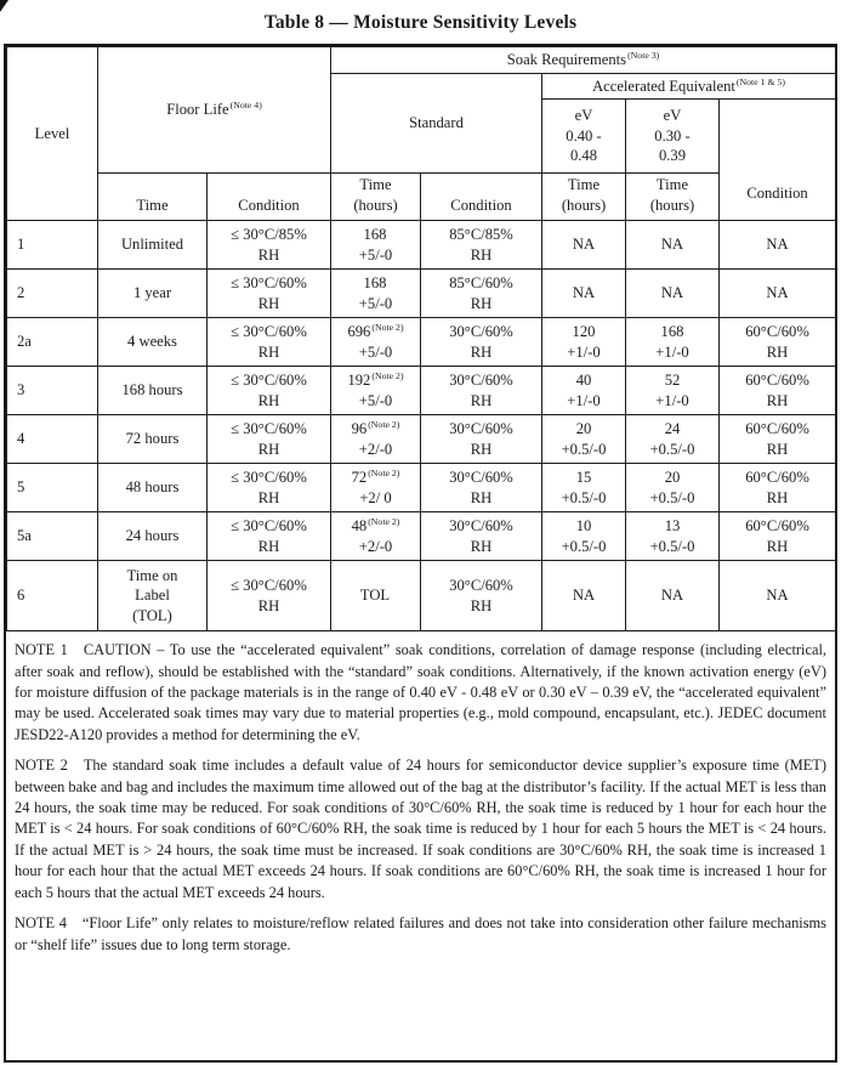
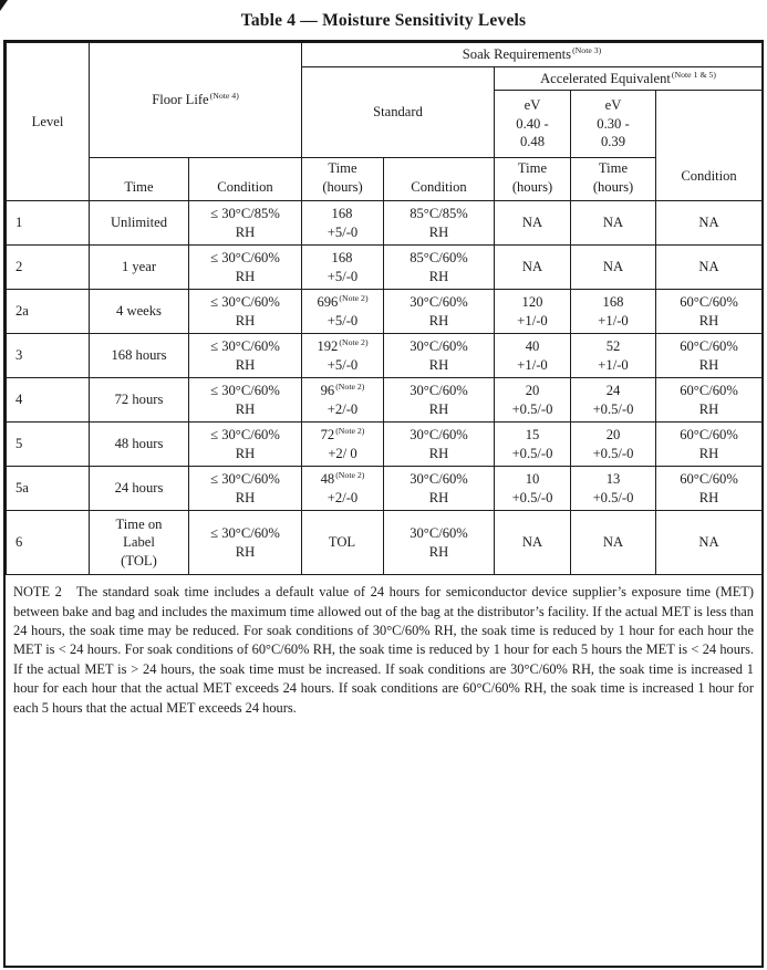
- Table 8 — Moisture Sensitivity Levels
+ Table 4 — Moisture Sensitivity Levels
  Level	Floor Life(Note 4)	Soak Requirements(Note 3)
  Standard	Accelerated Equivalent(Note 1 & 5)
  eV 0.40 - 0.48	eV 0.30 - 0.39	Condition
  Time	Condition	Time (hours)	Condition	Time (hours)	Time (hours)
  1	Unlimited	≤ 30°C/85% RH	168+5/-0	85°C/85% RH	NA	NA	NA
  2	1 year	≤ 30°C/60% RH	168+5/-0	85°C/60% RH	NA	NA	NA
  2a	4 weeks	≤ 30°C/60% RH	696(Note 2)+5/-0	30°C/60% RH	120 +1/-0	168 +1/-0	60°C/60% RH
  3	168 hours	≤ 30°C/60% RH	192(Note 2)+5/-0	30°C/60% RH	40 +1/-0	52 +1/-0	60°C/60% RH
  4	72 hours	≤ 30°C/60% RH	96(Note 2)+2/-0	30°C/60% RH	20 +0.5/-0	24 +0.5/-0	60°C/60% RH
  5	48 hours	≤ 30°C/60% RH	72(Note 2)+2/ 0	30°C/60% RH	15 +0.5/-0	20 +0.5/-0	60°C/60% RH
  5a	24 hours	≤ 30°C/60% RH	48(Note 2)+2/-0	30°C/60% RH	10 +0.5/-0	13 +0.5/-0	60°C/60% RH
  6	Time on Label (TOL)	≤ 30°C/60% RH	TOL	30°C/60% RH	NA	NA	NA
- NOTE 1 CAUTION – To use the “accelerated equivalent” soak conditions, correlation of damage response (including electrical, after soak and reflow), should be established with the “standard” soak conditions. Alternatively, if the known activation energy (eV) for moisture diffusion of the package materials is in the range of 0.40 eV - 0.48 eV or 0.30 eV – 0.39 eV, the “accelerated equivalent” may be used. Accelerated soak times may vary due to material properties (e.g., mold compound, encapsulant, etc.). JEDEC document JESD22-A120 provides a method for determining the eV.
  NOTE 2 The standard soak time includes a default value of 24 hours for semiconductor device supplier’s exposure time (MET) between bake and bag and includes the maximum time allowed out of the bag at the distributor’s facility. If the actual MET is less than 24 hours, the soak time may be reduced. For soak conditions of 30°C/60% RH, the soak time is reduced by 1 hour for each hour the MET is < 24 hours. For soak conditions of 60°C/60% RH, the soak time is reduced by 1 hour for each 5 hours the MET is < 24 hours. If the actual MET is > 24 hours, the soak time must be increased. If soak conditions are 30°C/60% RH, the soak time is increased 1 hour for each hour that the actual MET exceeds 24 hours. If soak conditions are 60°C/60% RH, the soak time is increased 1 hour for each 5 hours that the actual MET exceeds 24 hours.
- NOTE 4 “Floor Life” only relates to moisture/reflow related failures and does not take into consideration other failure mechanisms or “shelf life” issues due to long term storage.
